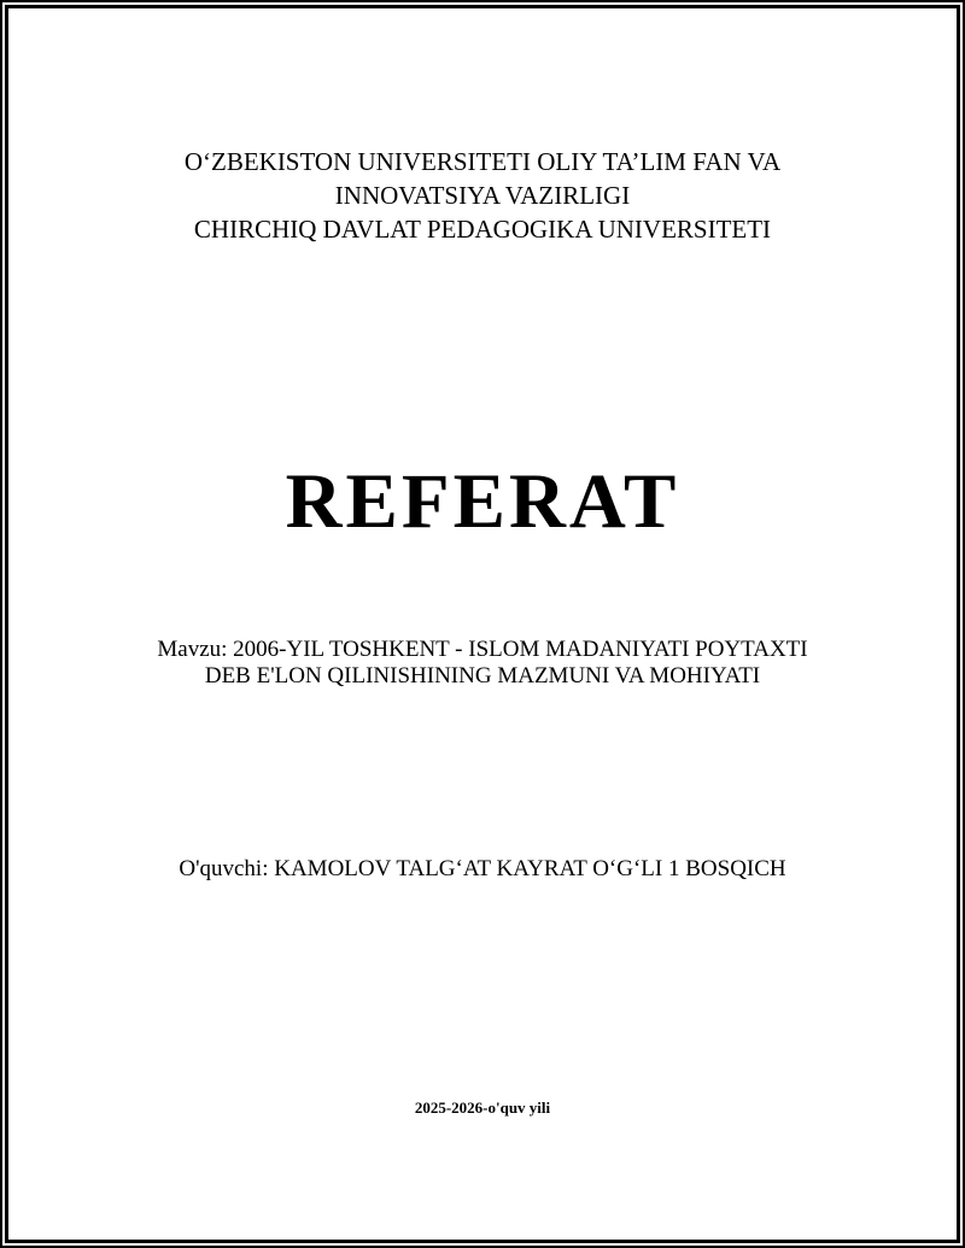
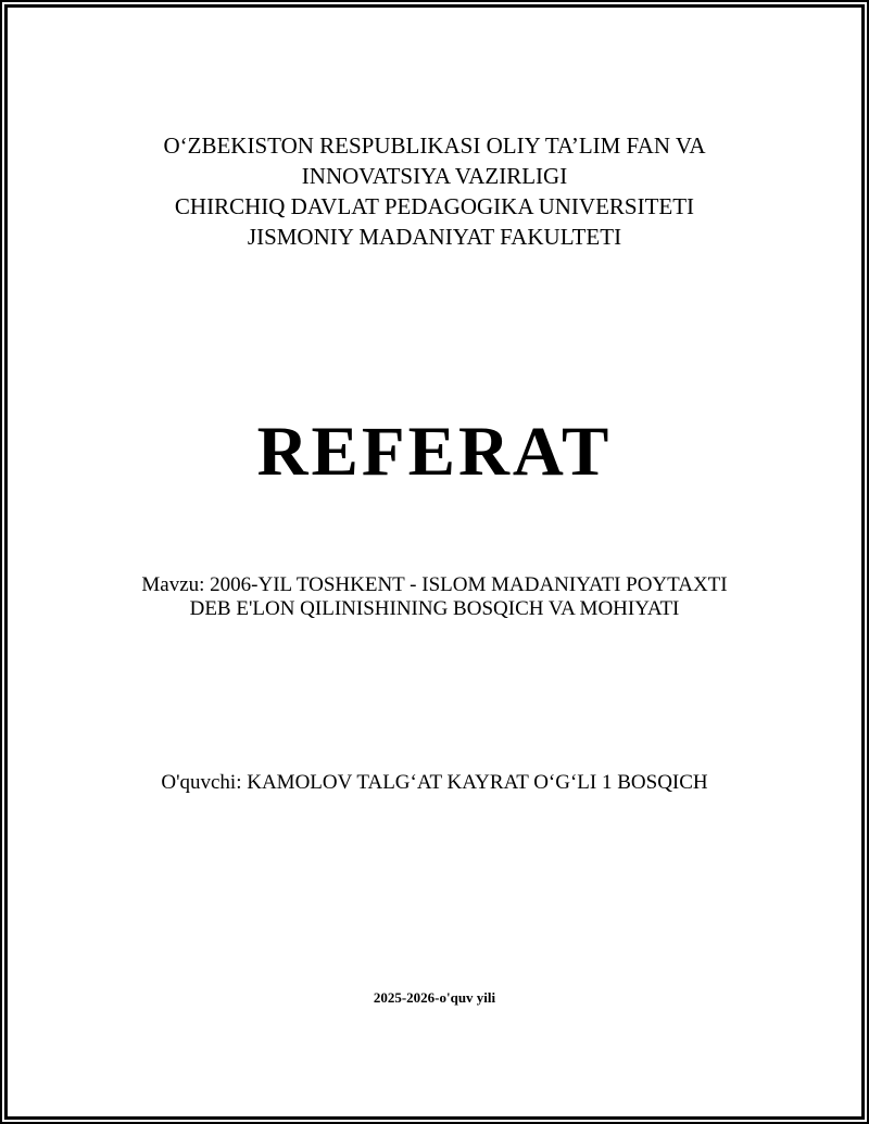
- O‘ZBEKISTON UNIVERSITETI OLIY TA’LIM FAN VA
+ O‘ZBEKISTON RESPUBLIKASI OLIY TA’LIM FAN VA
  INNOVATSIYA VAZIRLIGI
  CHIRCHIQ DAVLAT PEDAGOGIKA UNIVERSITETI
+ JISMONIY MADANIYAT FAKULTETI
  REFERAT
  Mavzu: 2006-YIL TOSHKENT - ISLOM MADANIYATI POYTAXTI
- DEB E'LON QILINISHINING MAZMUNI VA MOHIYATI
+ DEB E'LON QILINISHINING BOSQICH VA MOHIYATI
  O'quvchi: KAMOLOV TALG‘AT KAYRAT O‘G‘LI 1 BOSQICH
  2025-2026-o'quv yili
